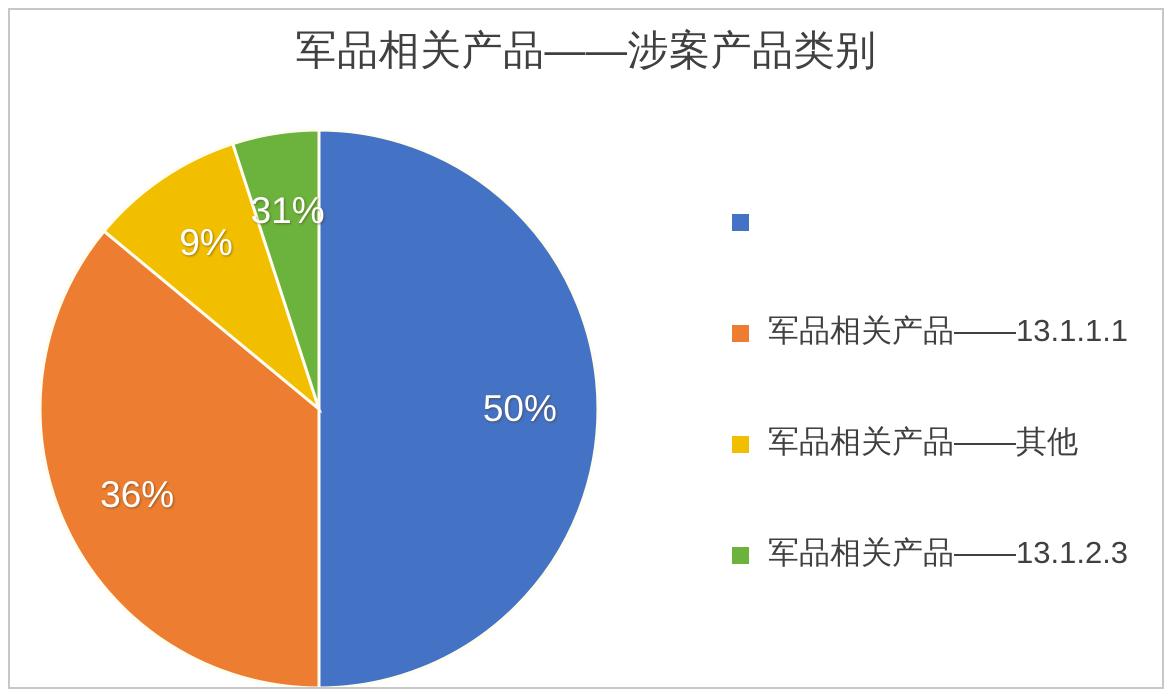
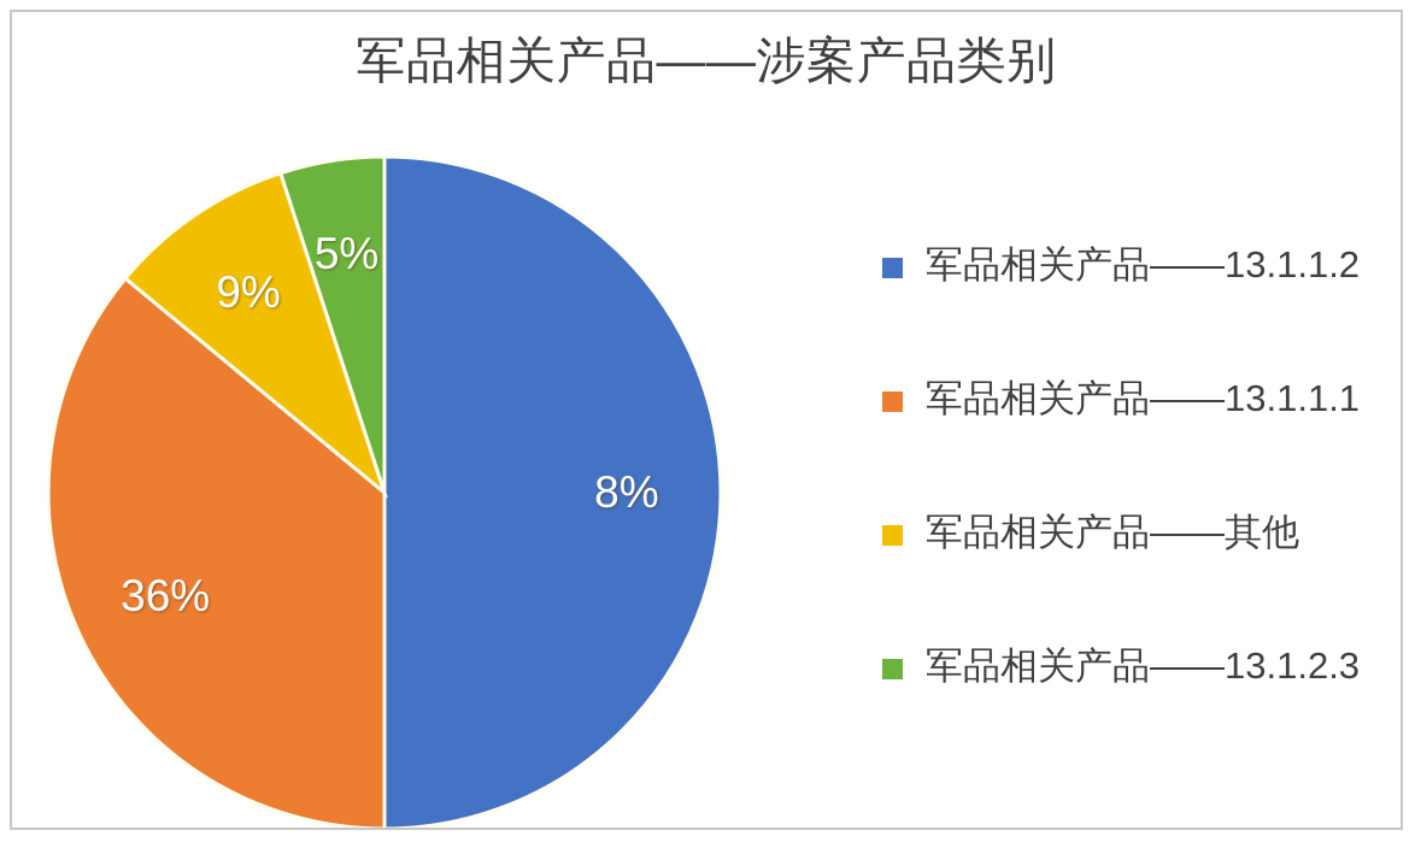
  军品相关产品——涉案产品类别
- 50%
+ 8%
  36%
  9%
- 31%
+ 5%
+ 军品相关产品——13.1.1.2
  军品相关产品——13.1.1.1
  军品相关产品——其他
  军品相关产品——13.1.2.3
